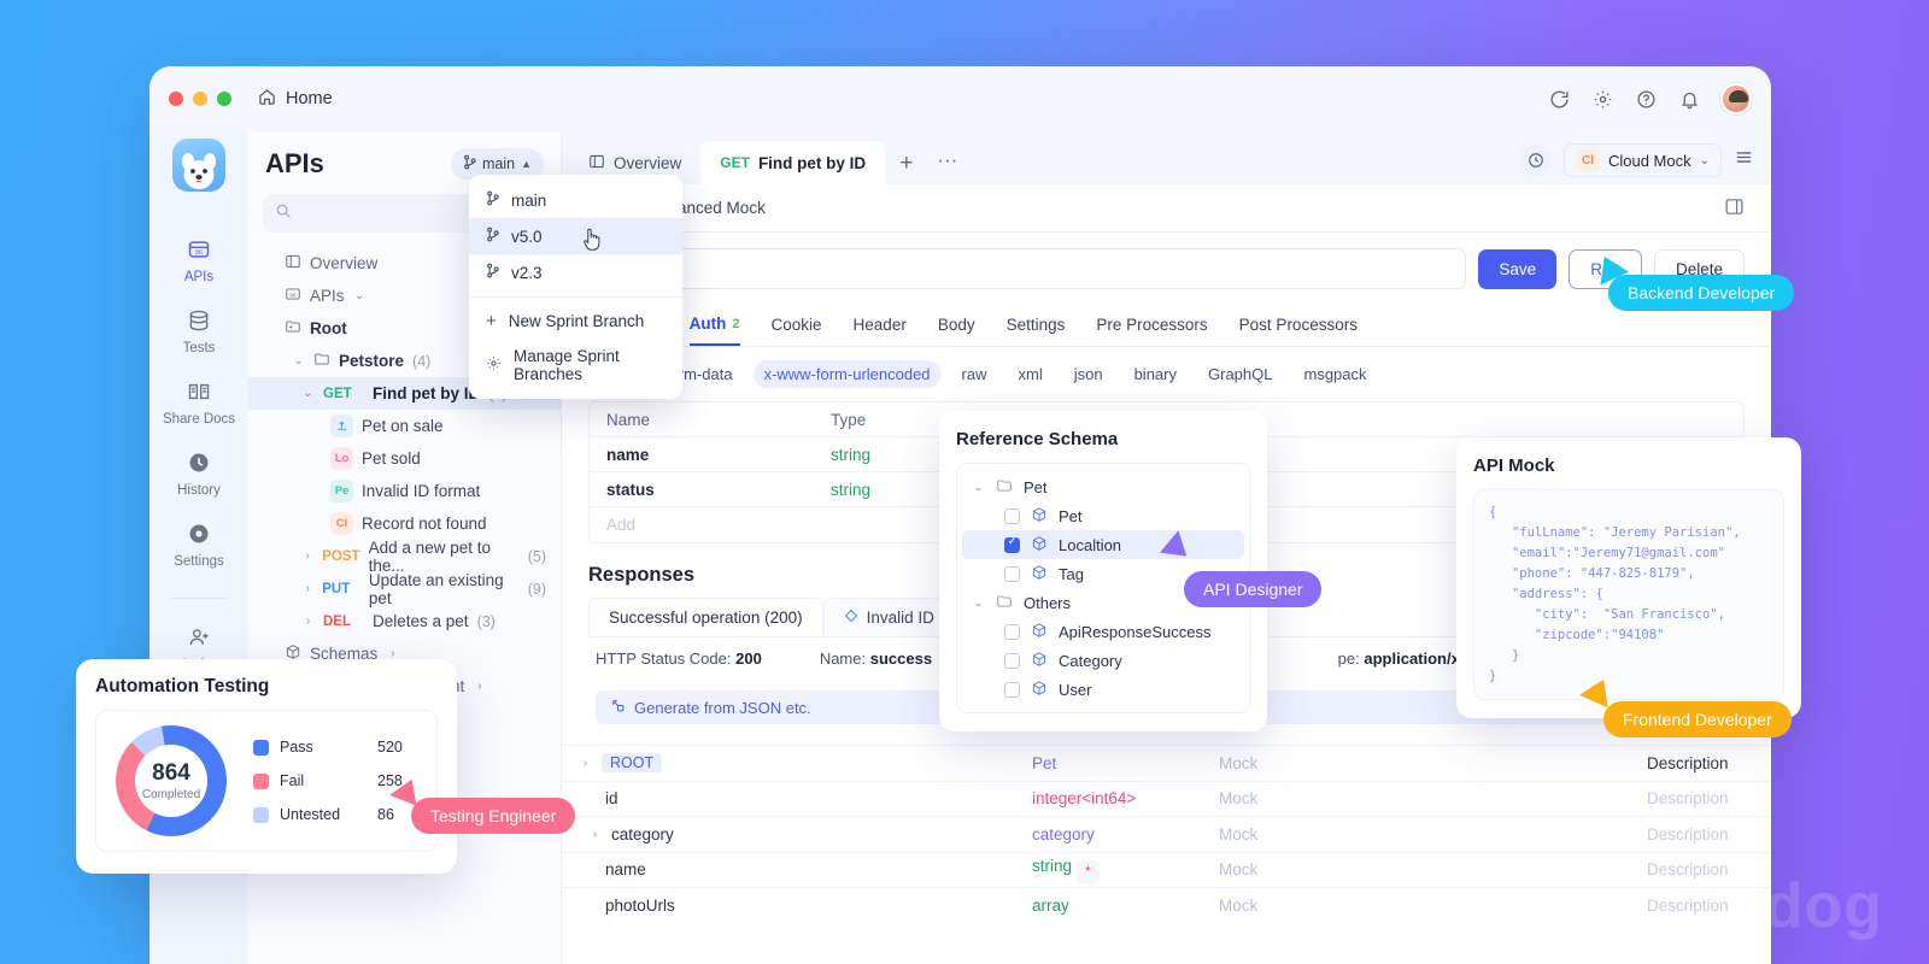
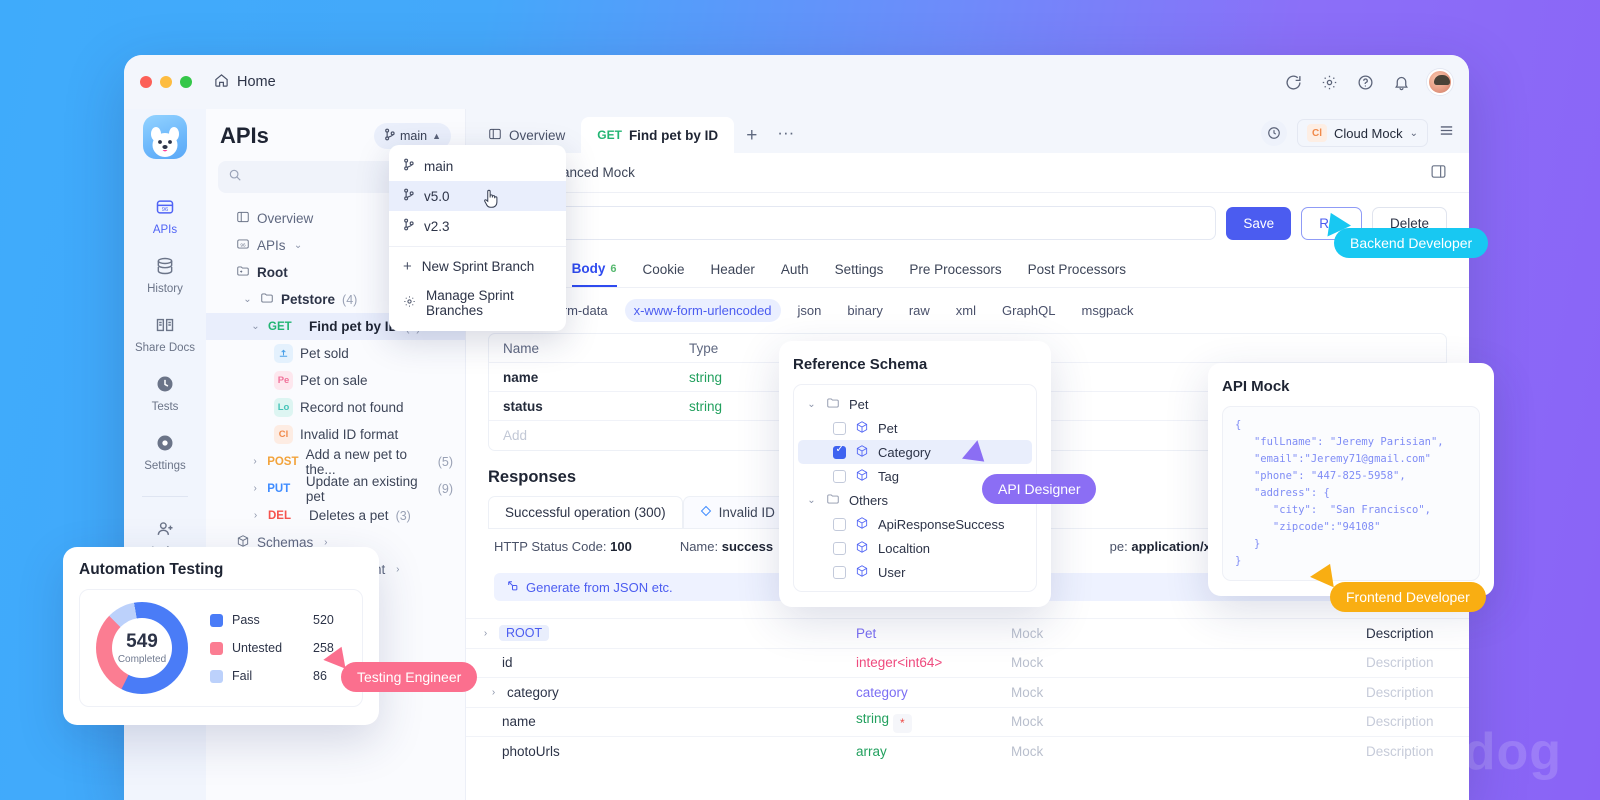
  Home
  APIs
- Tests
+ History
  Share Docs
- History
+ Tests
  Settings
  APIs
  main
  ▲
  Overview
  APIs
  ⌄
  Root
  ⌄
  Petstore
  (4)
  ⌄
  GET
  Find pet by I
- Pet on sale
+ Pet sold
- Lo
+ Pe
- Pet sold
+ Pet on sale
- Pe
+ Lo
- Invalid ID format
+ Record not found
  Cl
- Record not found
+ Invalid ID format
  ›
  POST
  Add a new pet to the...
  (5)
  ›
  PUT
  Update an existing pet
  (9)
  ›
  DEL
  Deletes a pet
  (3)
  Schemas
  ›
  ›
  Overview
  GET
  Find pet by ID
  +
  ···
  Cl
  Cloud Mock
  ⌄
  Save
  Run
  Delete
- Auth
+ Body
- 2
+ 6
  Cookie
  Header
- Body
+ Auth
  Settings
  Pre Processors
  Post Processors
  x-www-form-urlencoded
- raw
+ json
- xml
+ binary
- json
+ raw
- binary
+ xml
  GraphQL
  msgpack
  Name
  Type
  name
  string
  status
  string
  Add
  Responses
- Successful operation (200)
+ Successful operation (300)
- HTTP Status Code: 200
+ HTTP Status Code: 100
  Name: success
  Generate from JSON etc.
  ›
  ROOT
  Pet
  Mock
  Description
  id
  integer<int64>
  Mock
  Description
  ›
  category
  category
  Mock
  Description
  name
  string *
  Mock
  Description
  photoUrls
  array
  Mock
  Description
  main
  v5.0
  v2.3
  +
  New Sprint Branch
  Manage Sprint Branches
  Reference Schema
  ⌄
  Pet
  Pet
- Localtion
+ Category
  Tag
  ⌄
  Others
  ApiResponseSuccess
- Category
+ Localtion
  User
  API Mock
- { "fulLname": "Jeremy Parisian", "email":"Jeremy71@gmail.com" "phone": "447-825-8179", "address": { "city": "San Francisco", "zipcode":"94108" } }
+ { "fulLname": "Jeremy Parisian", "email":"Jeremy71@gmail.com" "phone": "447-825-5958", "address": { "city": "San Francisco", "zipcode":"94108" } }
  Automation Testing
- 864
+ 549
  Completed
  Pass
  520
- Fail
+ Untested
  258
- Untested
+ Fail
  86
  Backend Developer
  Frontend Developer
  Testing Engineer
  API Designer
